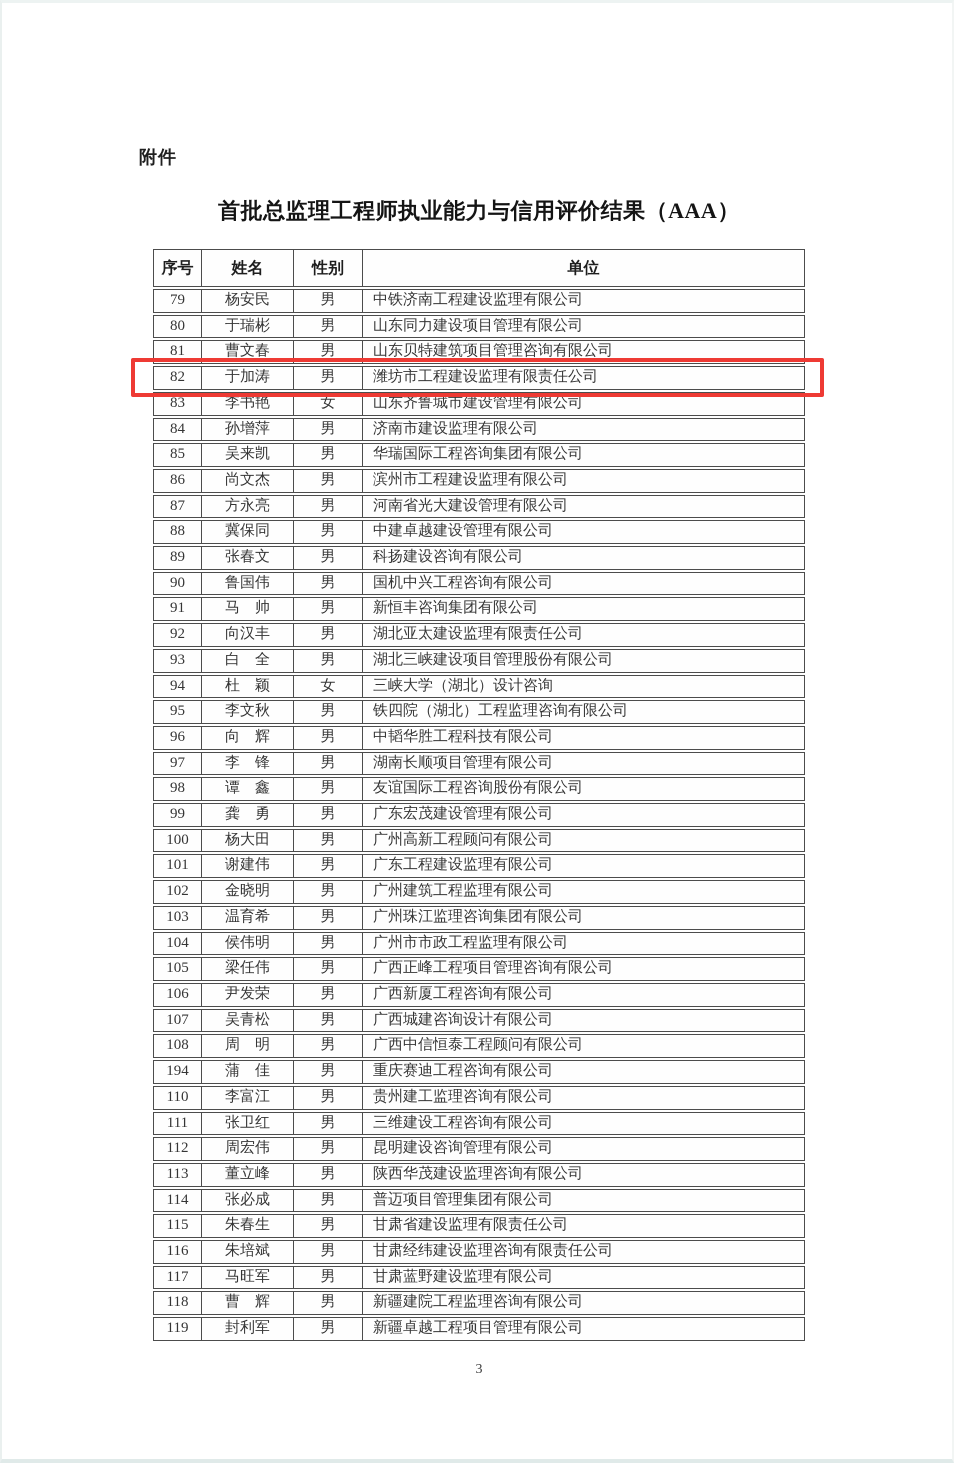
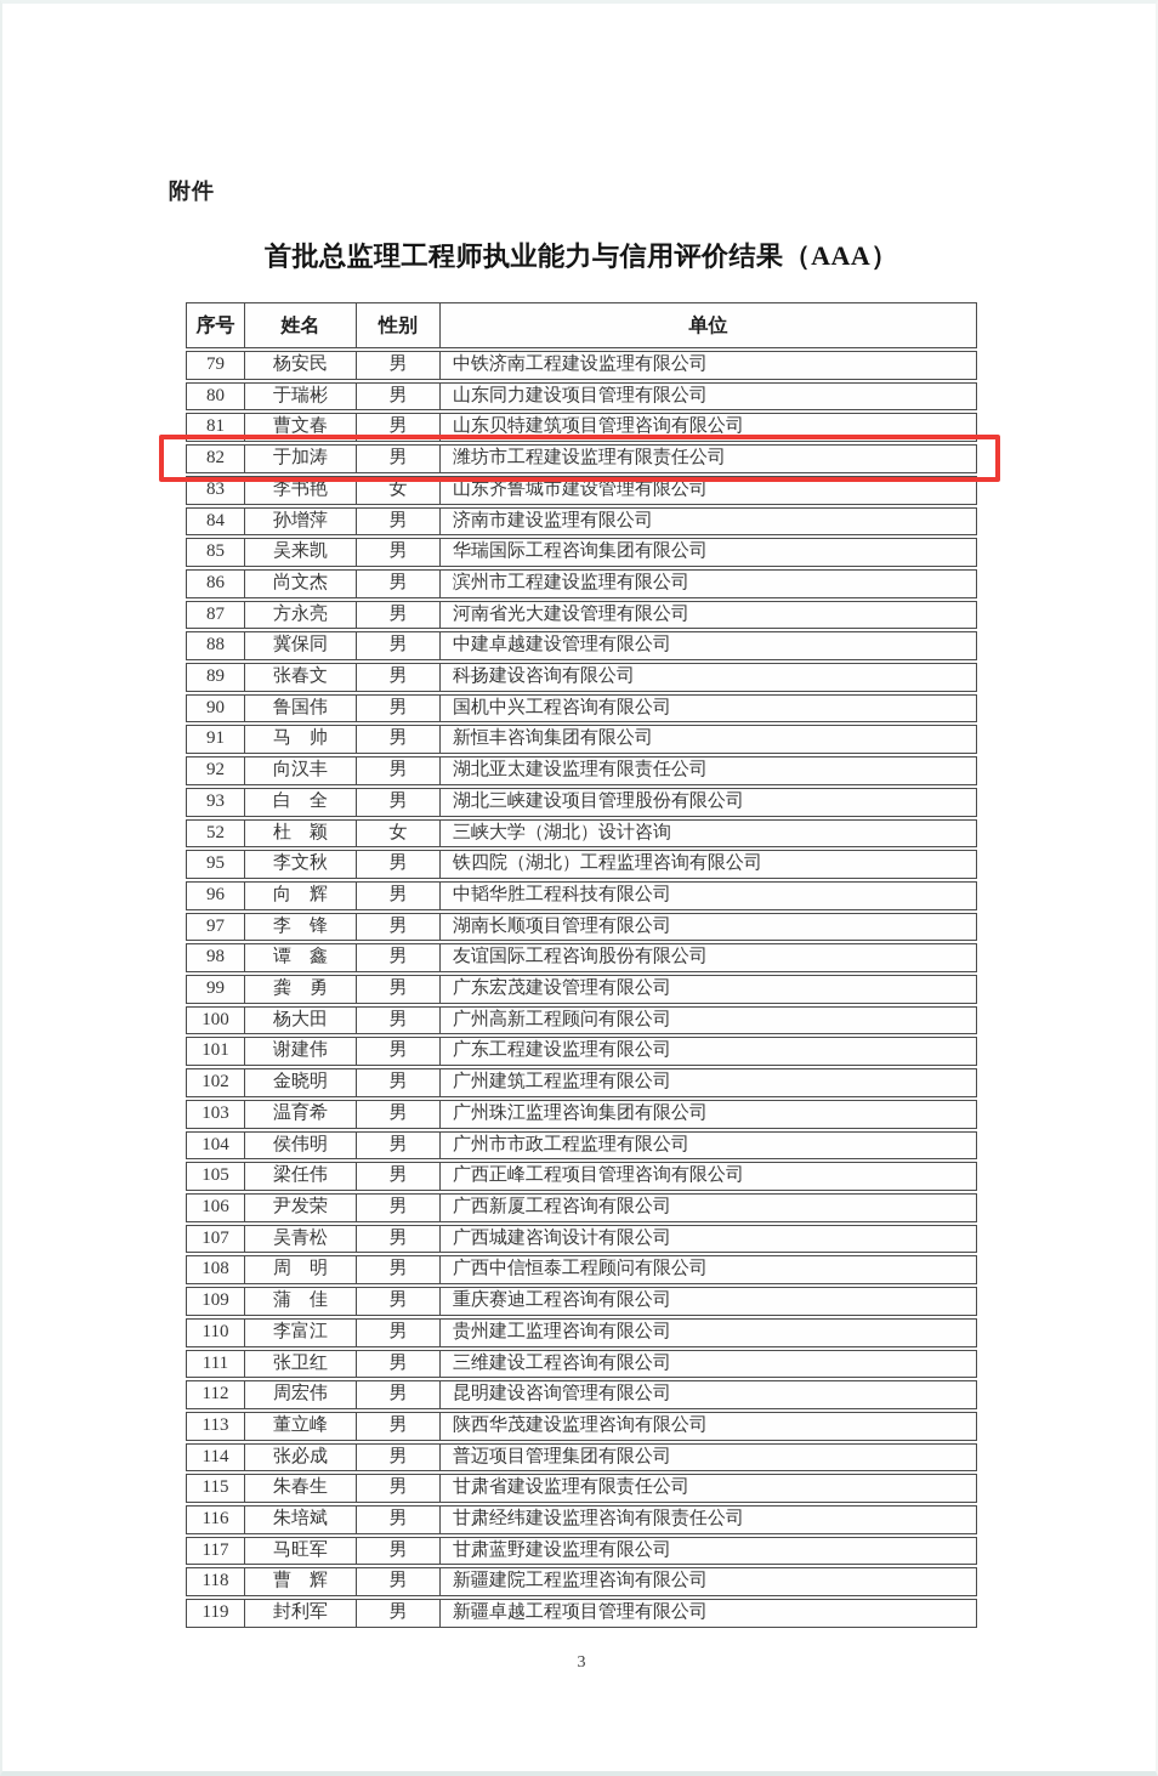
  附件
  首批总监理工程师执业能力与信用评价结果（AAA）
  序号	姓名	性别	单位
  79	杨安民	男	中铁济南工程建设监理有限公司
  80	于瑞彬	男	山东同力建设项目管理有限公司
  81	曹文春	男	山东贝特建筑项目管理咨询有限公司
  82	于加涛	男	潍坊市工程建设监理有限责任公司
  83	李书艳	女	山东齐鲁城市建设管理有限公司
  84	孙增萍	男	济南市建设监理有限公司
  85	吴来凯	男	华瑞国际工程咨询集团有限公司
  86	尚文杰	男	滨州市工程建设监理有限公司
  87	方永亮	男	河南省光大建设管理有限公司
  88	冀保同	男	中建卓越建设管理有限公司
  89	张春文	男	科扬建设咨询有限公司
  90	鲁国伟	男	国机中兴工程咨询有限公司
  91	马 帅	男	新恒丰咨询集团有限公司
  92	向汉丰	男	湖北亚太建设监理有限责任公司
  93	白 全	男	湖北三峡建设项目管理股份有限公司
- 94	杜 颖	女	三峡大学（湖北）设计咨询
+ 52	杜 颖	女	三峡大学（湖北）设计咨询
  95	李文秋	男	铁四院（湖北）工程监理咨询有限公司
  96	向 辉	男	中韬华胜工程科技有限公司
  97	李 锋	男	湖南长顺项目管理有限公司
  98	谭 鑫	男	友谊国际工程咨询股份有限公司
  99	龚 勇	男	广东宏茂建设管理有限公司
  100	杨大田	男	广州高新工程顾问有限公司
  101	谢建伟	男	广东工程建设监理有限公司
  102	金晓明	男	广州建筑工程监理有限公司
  103	温育希	男	广州珠江监理咨询集团有限公司
  104	侯伟明	男	广州市市政工程监理有限公司
  105	梁任伟	男	广西正峰工程项目管理咨询有限公司
  106	尹发荣	男	广西新厦工程咨询有限公司
  107	吴青松	男	广西城建咨询设计有限公司
  108	周 明	男	广西中信恒泰工程顾问有限公司
- 194	蒲 佳	男	重庆赛迪工程咨询有限公司
+ 109	蒲 佳	男	重庆赛迪工程咨询有限公司
  110	李富江	男	贵州建工监理咨询有限公司
  111	张卫红	男	三维建设工程咨询有限公司
  112	周宏伟	男	昆明建设咨询管理有限公司
  113	董立峰	男	陕西华茂建设监理咨询有限公司
  114	张必成	男	普迈项目管理集团有限公司
  115	朱春生	男	甘肃省建设监理有限责任公司
  116	朱培斌	男	甘肃经纬建设监理咨询有限责任公司
  117	马旺军	男	甘肃蓝野建设监理有限公司
  118	曹 辉	男	新疆建院工程监理咨询有限公司
  119	封利军	男	新疆卓越工程项目管理有限公司
  3
